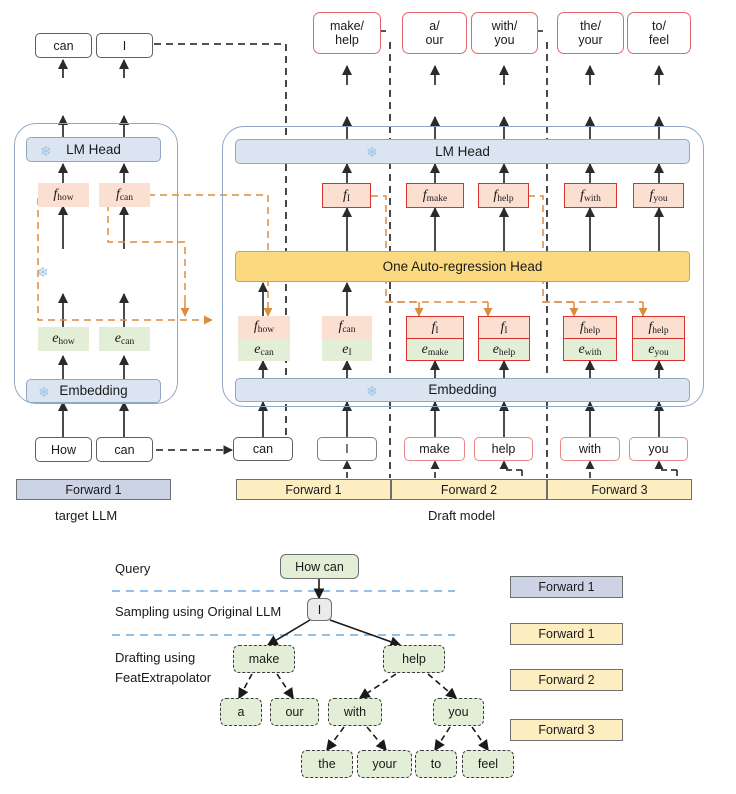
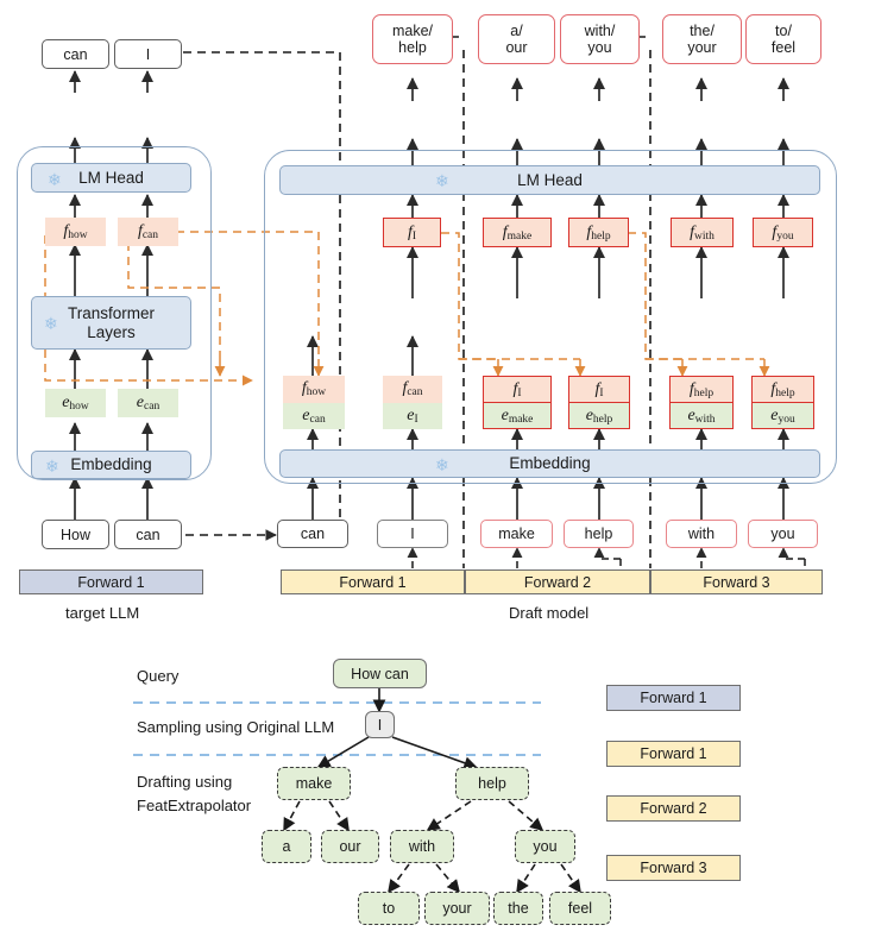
  can
  I
  LM Head
  ❄
  fhow
  fcan
+ Transformer
+ Layers
  ❄
  ehow
  ecan
  Embedding
  ❄
  How
  can
  Forward 1
  target LLM
  make/
  help
  a/
  our
  with/
  you
  the/
  your
  to/
  feel
  LM Head
  ❄
  fI
  fmake
  fhelp
  fwith
  fyou
- One Auto-regression Head
  fhow
  ecan
  fcan
  eI
  fI
  emake
  fI
  ehelp
  fhelp
  ewith
  fhelp
  eyou
  Embedding
  ❄
  can
  I
  make
  help
  with
  you
  Forward 1
  Forward 2
  Forward 3
  Draft model
  Query
  Sampling using Original LLM
  Drafting using
  FeatExtrapolator
  How can
  I
  make
  help
  a
  our
  with
  you
- the
+ to
  your
- to
+ the
  feel
  Forward 1
  Forward 1
  Forward 2
  Forward 3
